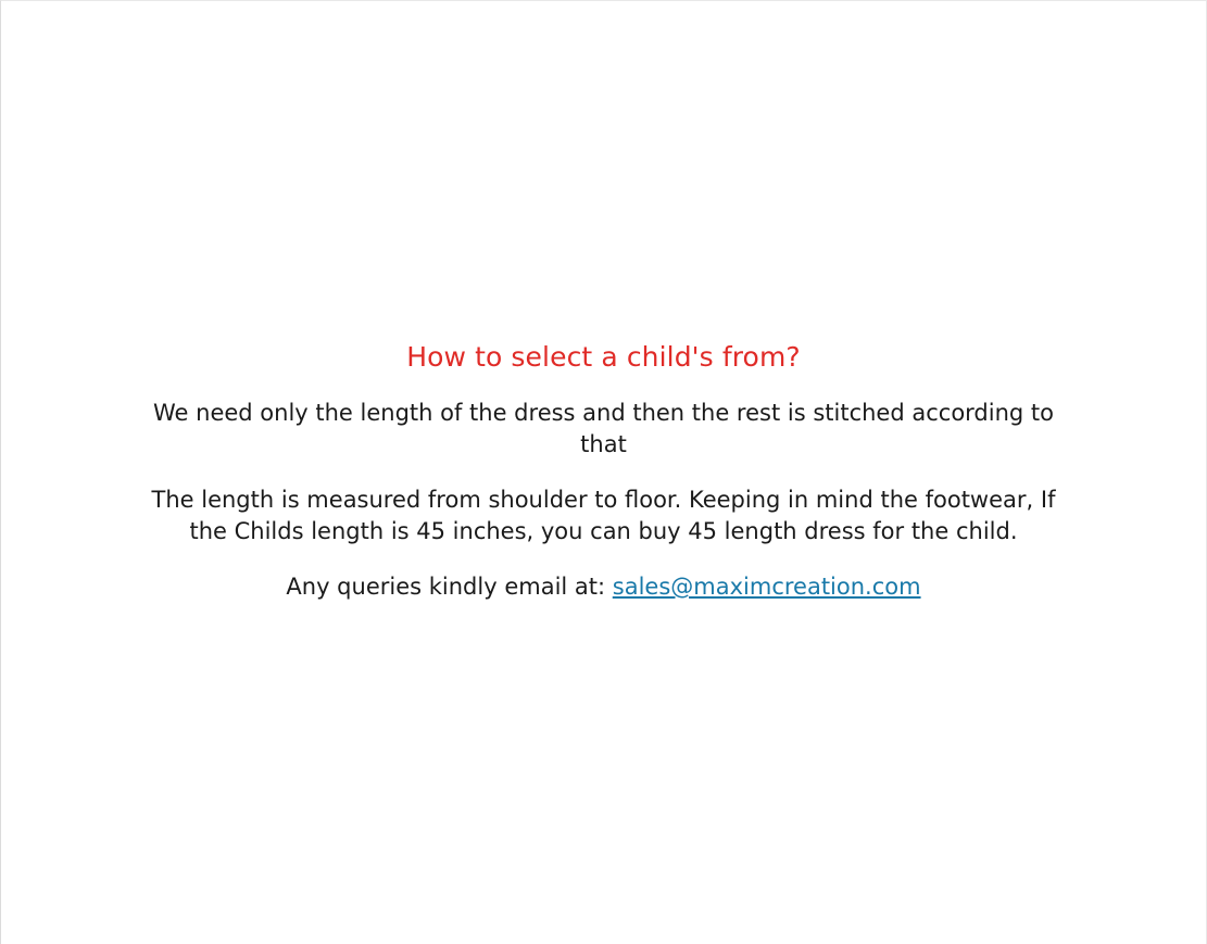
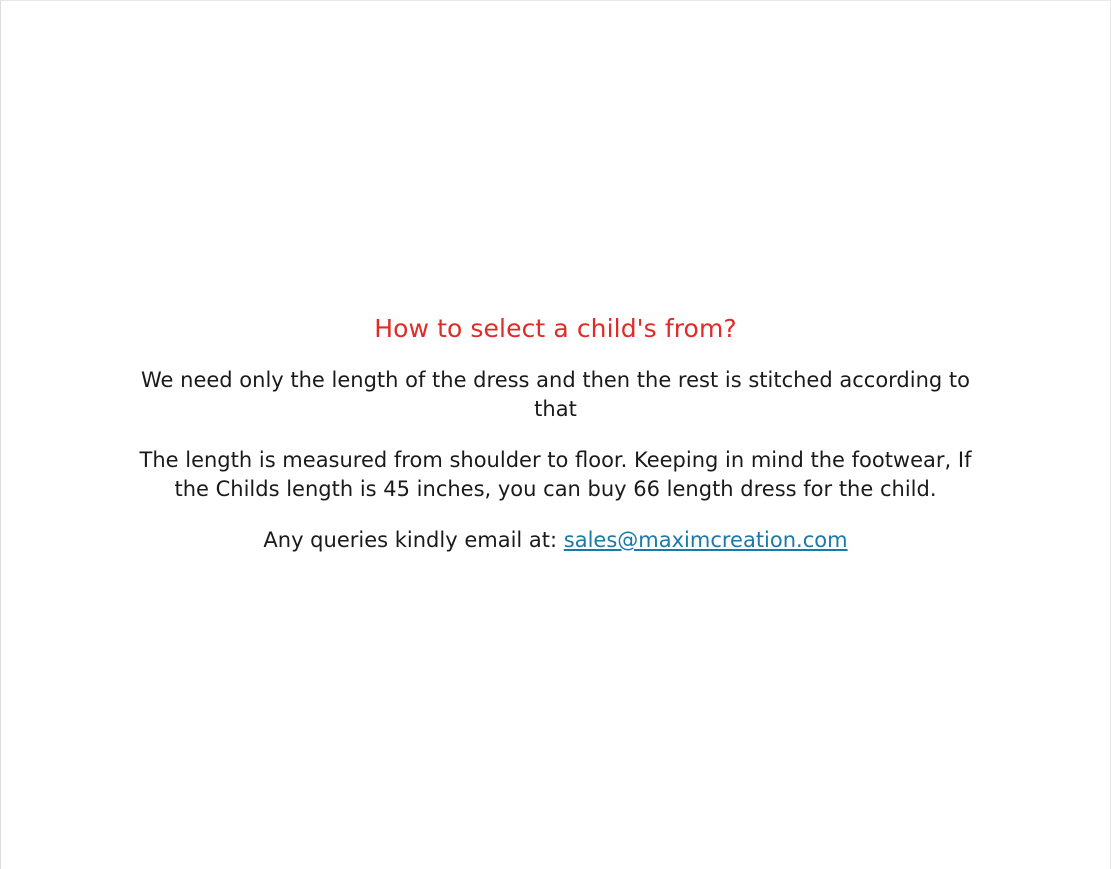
  How to select a child's from?
  We need only the length of the dress and then the rest is stitched according to that
- The length is measured from shoulder to floor. Keeping in mind the footwear, If the Childs length is 45 inches, you can buy 45 length dress for the child.
+ The length is measured from shoulder to floor. Keeping in mind the footwear, If the Childs length is 45 inches, you can buy 66 length dress for the child.
  Any queries kindly email at: sales@maximcreation.com
